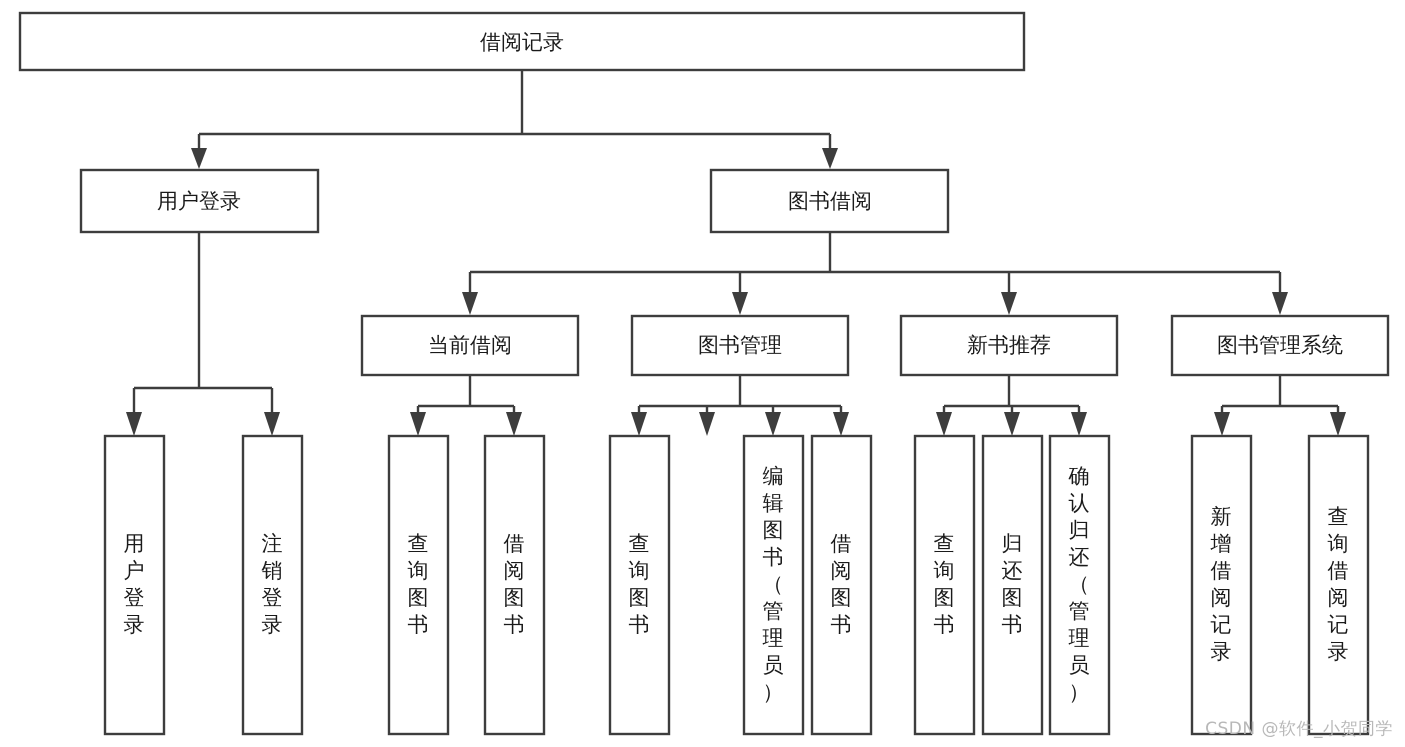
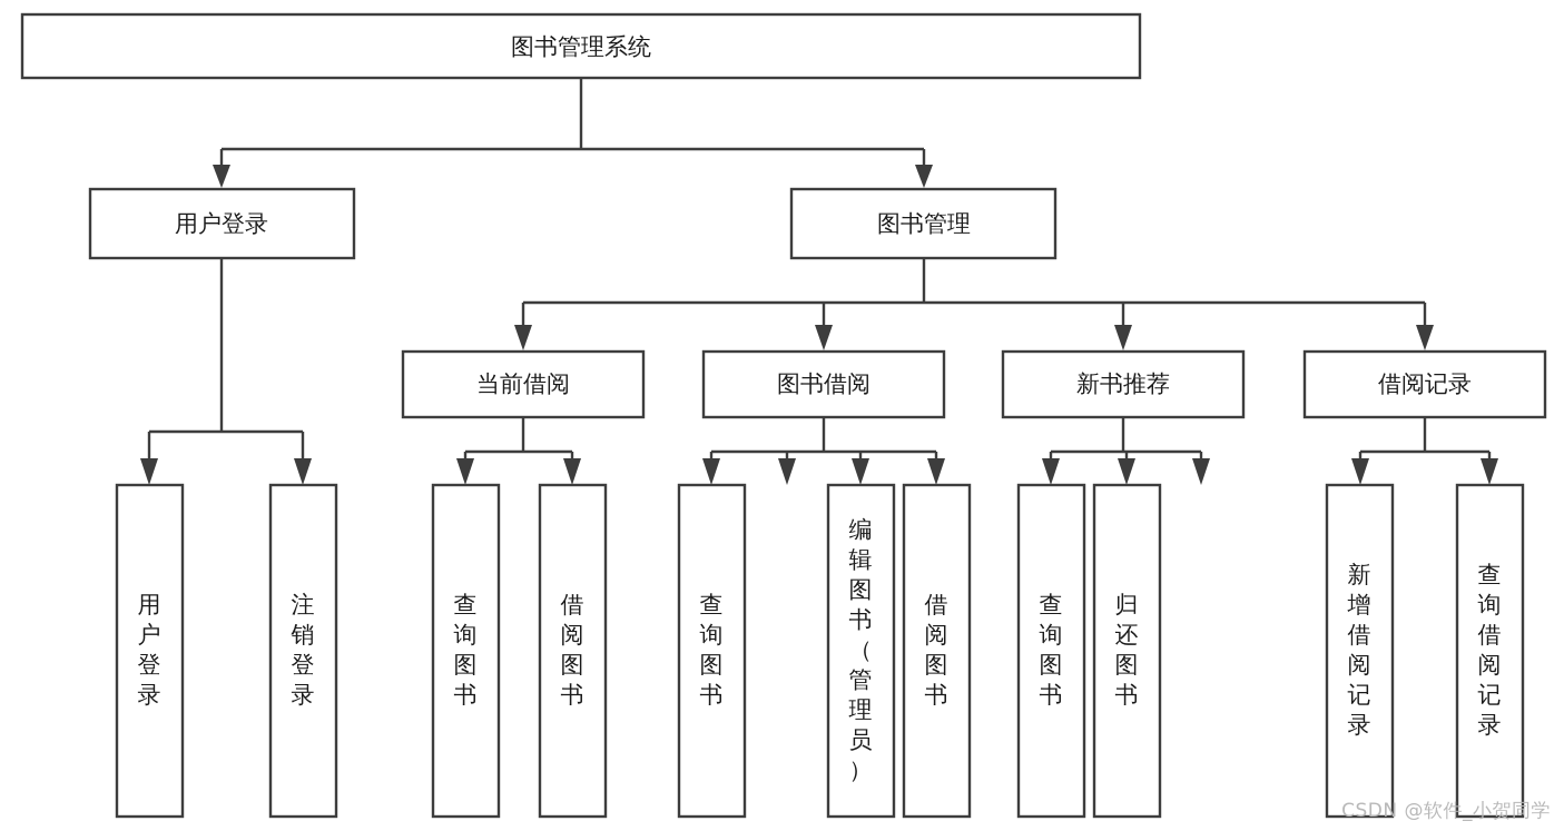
- 借阅记录
+ 图书管理系统
  用户登录
- 图书借阅
+ 图书管理
  当前借阅
- 图书管理
+ 图书借阅
  新书推荐
- 图书管理系统
+ 借阅记录
  用户登录
  注销登录
  查询图书
  借阅图书
  查询图书
  编辑图书（管理员）
  借阅图书
  查询图书
  归还图书
- 确认归还（管理员）
  新增借阅记录
  查询借阅记录
  CSDN @软件_小贺同学
